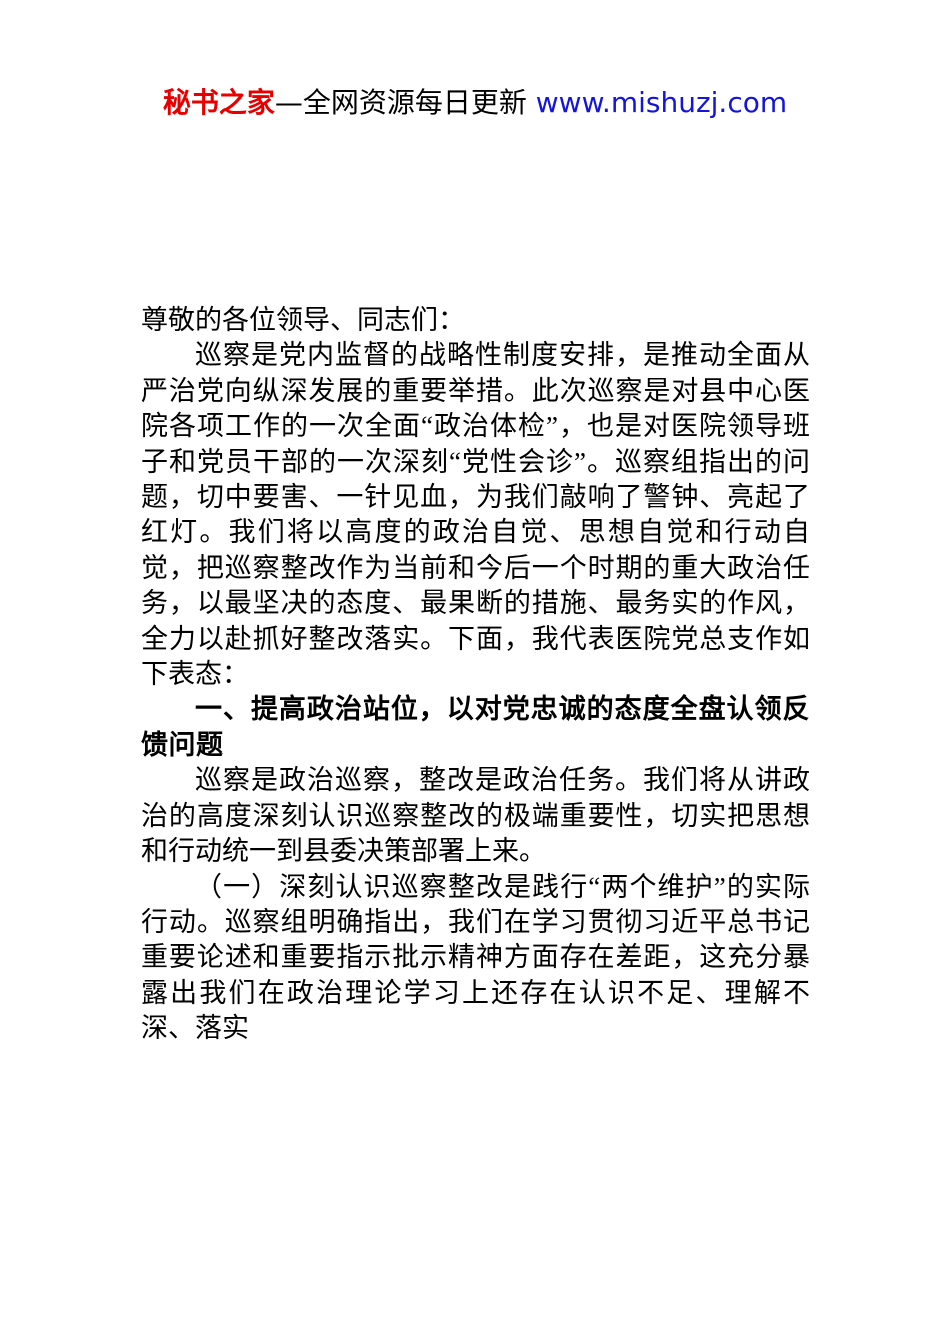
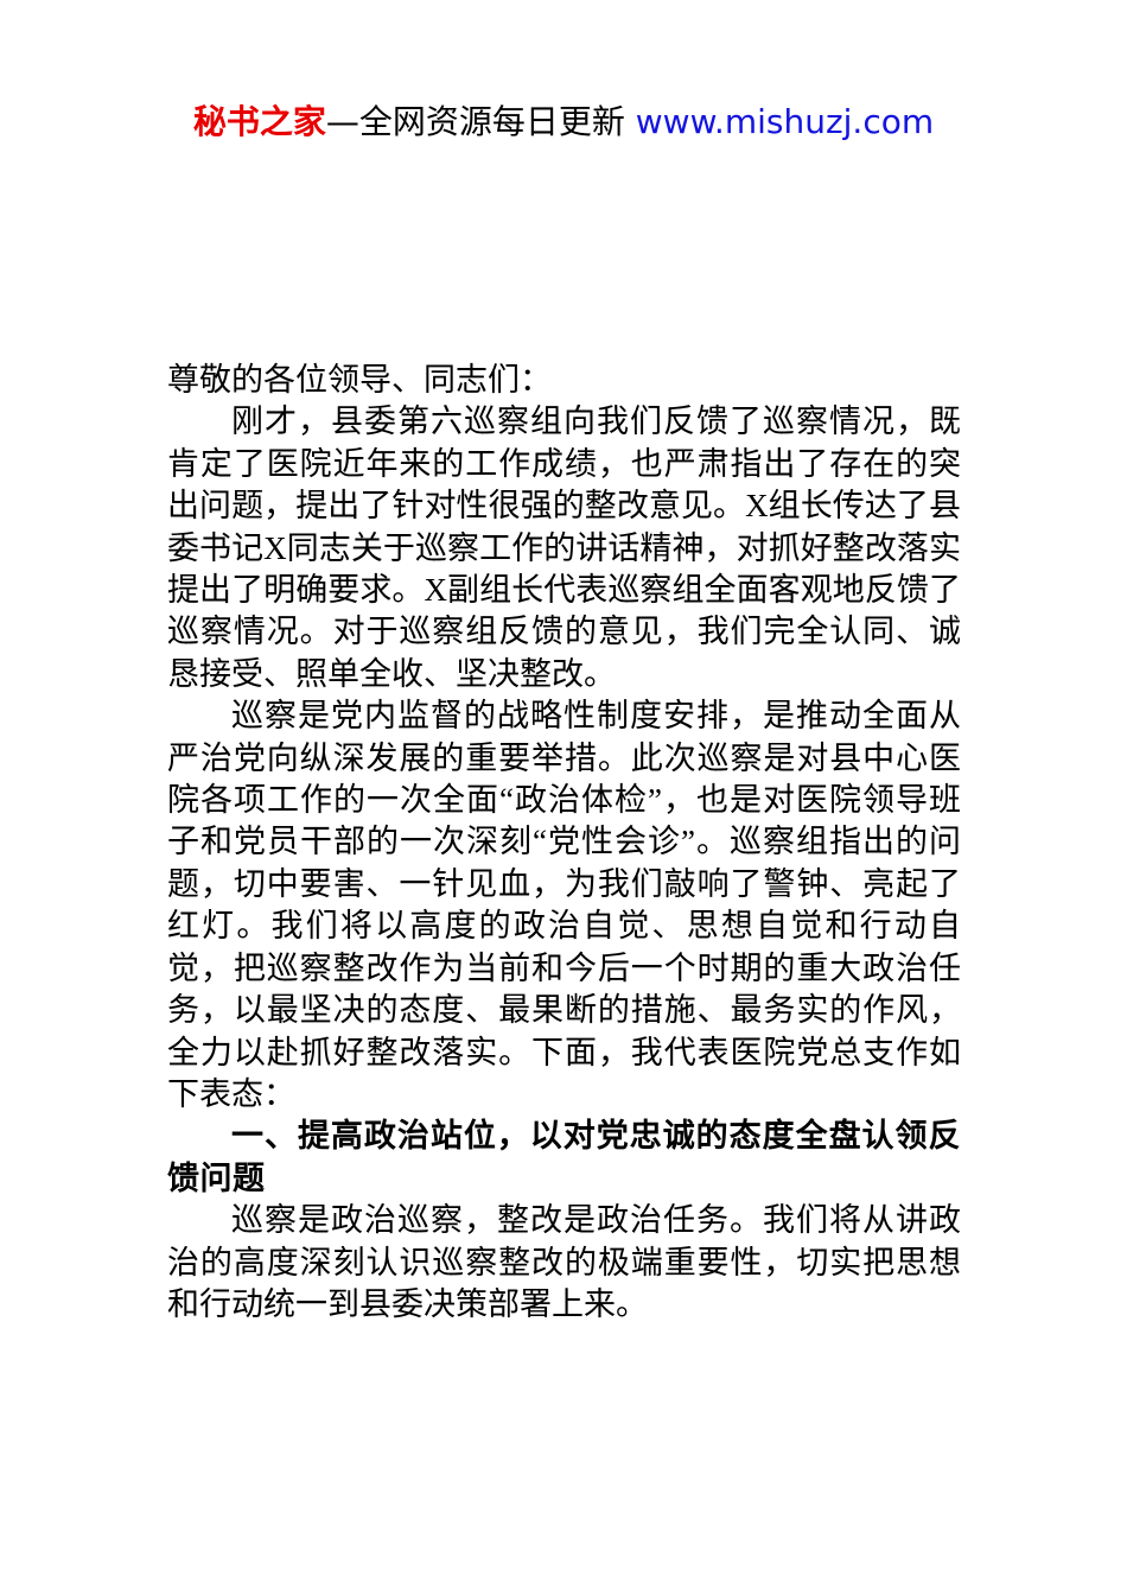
  秘书之家—全网资源每日更新 www.mishuzj.com
  尊敬的各位领导、同志们：
+ 刚才，县委第六巡察组向我们反馈了巡察情况，既肯定了医院近年来的工作成绩，也严肃指出了存在的突出问题，提出了针对性很强的整改意见。X组长传达了县委书记X同志关于巡察工作的讲话精神，对抓好整改落实提出了明确要求。X副组长代表巡察组全面客观地反馈了巡察情况。对于巡察组反馈的意见，我们完全认同、诚恳接受、照单全收、坚决整改。
  巡察是党内监督的战略性制度安排，是推动全面从严治党向纵深发展的重要举措。此次巡察是对县中心医院各项工作的一次全面“政治体检”，也是对医院领导班子和党员干部的一次深刻“党性会诊”。巡察组指出的问题，切中要害、一针见血，为我们敲响了警钟、亮起了红灯。我们将以高度的政治自觉、思想自觉和行动自觉，把巡察整改作为当前和今后一个时期的重大政治任务，以最坚决的态度、最果断的措施、最务实的作风，全力以赴抓好整改落实。下面，我代表医院党总支作如下表态：
  一、提高政治站位，以对党忠诚的态度全盘认领反馈问题
  巡察是政治巡察，整改是政治任务。我们将从讲政治的高度深刻认识巡察整改的极端重要性，切实把思想和行动统一到县委决策部署上来。
- （一）深刻认识巡察整改是践行“两个维护”的实际行动。巡察组明确指出，我们在学习贯彻习近平总书记重要论述和重要指示批示精神方面存在差距，这充分暴露出我们在政治理论学习上还存在认识不足、理解不深、落实
